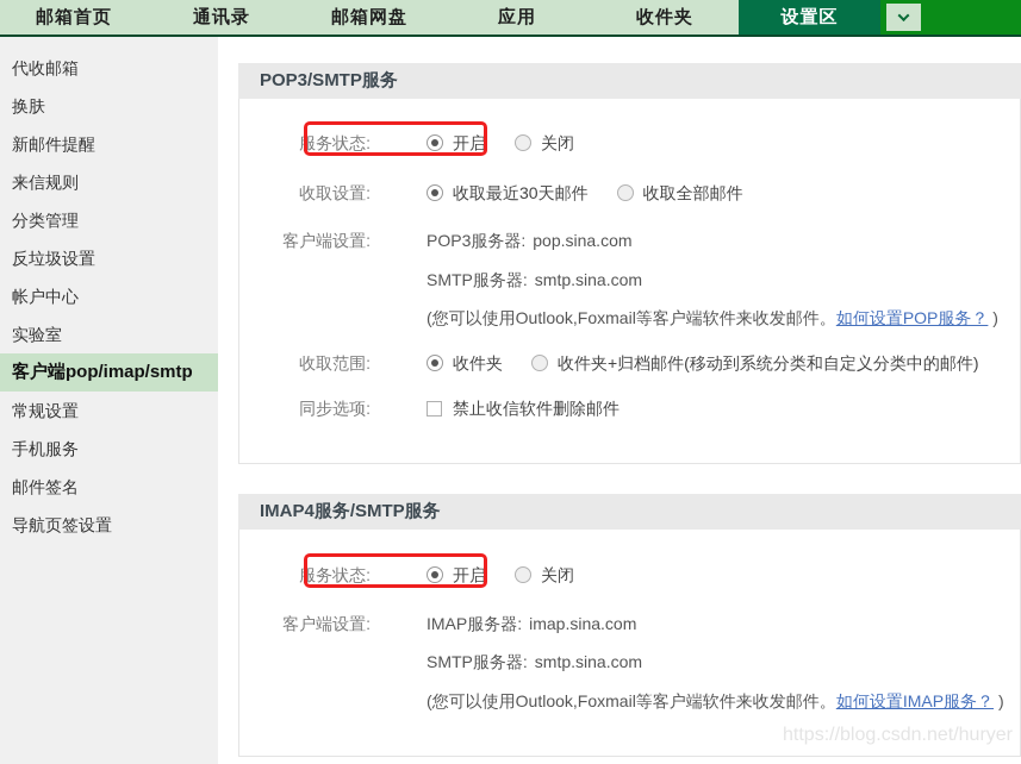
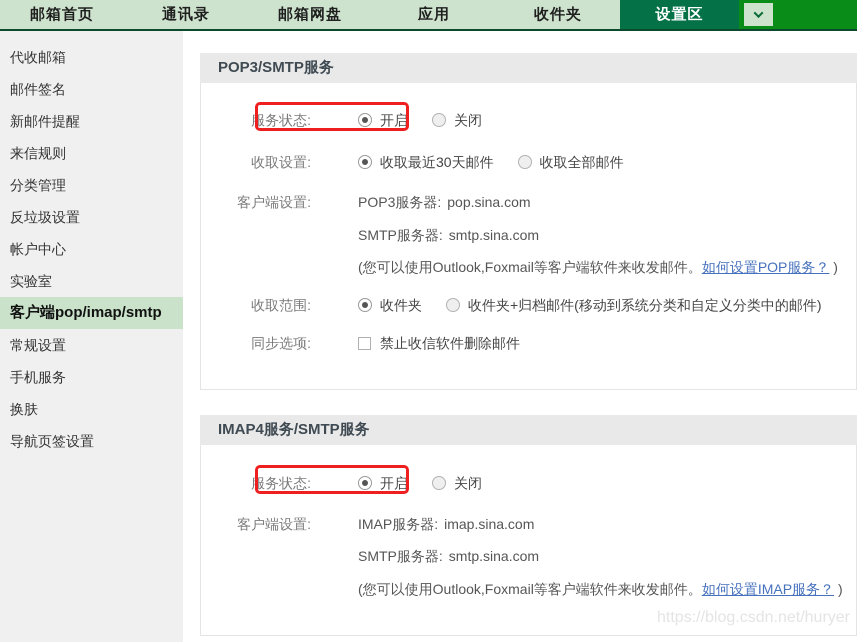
  邮箱首页
  通讯录
  邮箱网盘
  应用
  收件夹
  设置区
  代收邮箱
- 换肤
+ 邮件签名
  新邮件提醒
  来信规则
  分类管理
  反垃圾设置
  帐户中心
  实验室
  客户端pop/imap/smtp
  常规设置
  手机服务
- 邮件签名
+ 换肤
  导航页签设置
  POP3/SMTP服务
  服务状态:
  开启
  关闭
  收取设置:
  收取最近30天邮件
  收取全部邮件
  客户端设置:
  POP3服务器:
  pop.sina.com
  SMTP服务器:
  smtp.sina.com
  (您可以使用Outlook,Foxmail等客户端软件来收发邮件。如何设置POP服务？ )
  收取范围:
  收件夹
  收件夹+归档邮件(移动到系统分类和自定义分类中的邮件)
  同步选项:
  禁止收信软件删除邮件
  IMAP4服务/SMTP服务
  服务状态:
  开启
  关闭
  客户端设置:
  IMAP服务器:
  imap.sina.com
  SMTP服务器:
  smtp.sina.com
  (您可以使用Outlook,Foxmail等客户端软件来收发邮件。如何设置IMAP服务？ )
  https://blog.csdn.net/huryer
